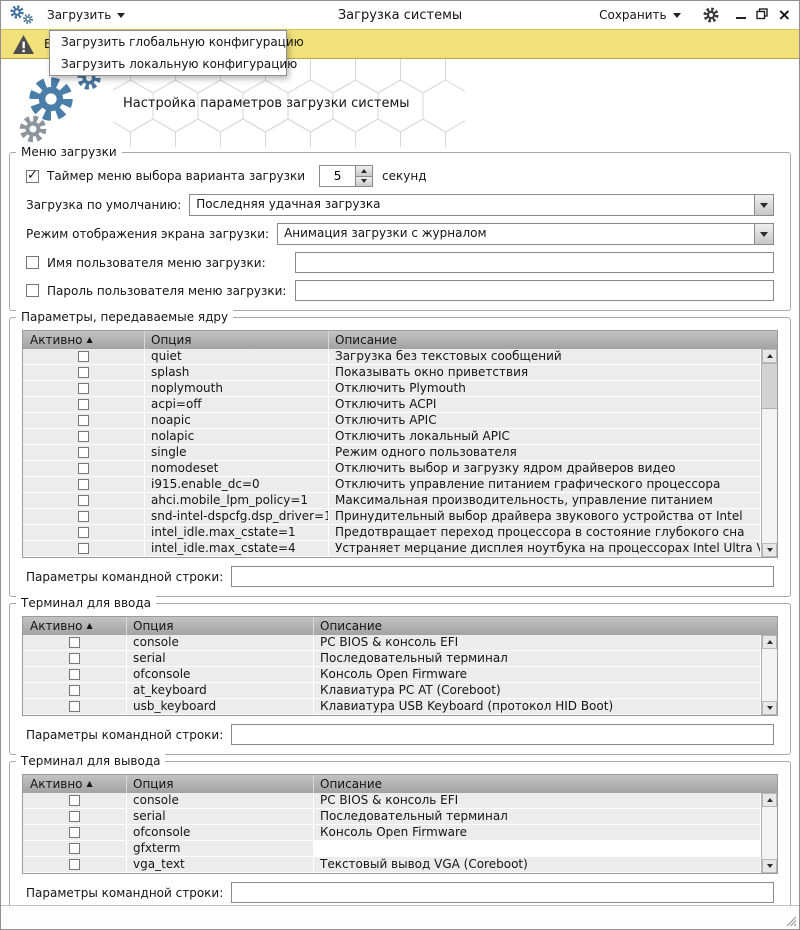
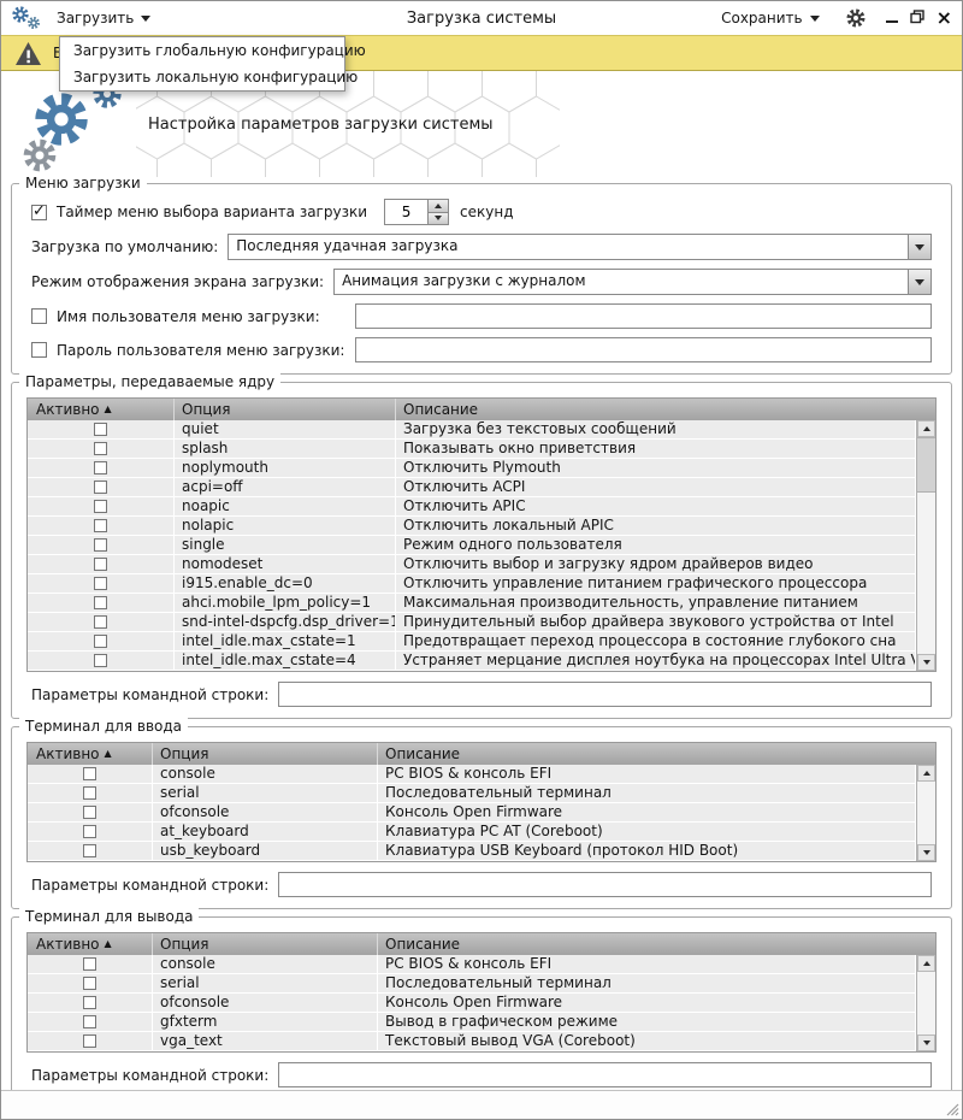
  Загрузить
  Загрузка системы
  Сохранить
  ×
  Загрузить глобальную конфигурацию
  Загрузить локальную конфигурацию
  Настройка параметров загрузки системы
  Меню загрузки
  Таймер меню выбора варианта загрузки
  5
  секунд
  Загрузка по умолчанию:
  Последняя удачная загрузка
  Режим отображения экрана загрузки:
  Анимация загрузки с журналом
  Имя пользователя меню загрузки:
  Пароль пользователя меню загрузки:
  Параметры, передаваемые ядру
  Активно
  ▲
  Опция
  Описание
  quiet
  Загрузка без текстовых сообщений
  splash
  Показывать окно приветствия
  noplymouth
  Отключить Plymouth
  acpi=off
  Отключить ACPI
  noapic
  Отключить APIC
  nolapic
  Отключить локальный APIC
  single
  Режим одного пользователя
  nomodeset
  Отключить выбор и загрузку ядром драйверов видео
  i915.enable_dc=0
  Отключить управление питанием графического процессора
  ahci.mobile_lpm_policy=1
  Максимальная производительность, управление питанием
  snd-intel-dspcfg.dsp_driver=1
  Принудительный выбор драйвера звукового устройства от Intel
  intel_idle.max_cstate=1
  Предотвращает переход процессора в состояние глубокого сна
  intel_idle.max_cstate=4
  Устраняет мерцание дисплея ноутбука на процессорах Intel Ultra
  Параметры командной строки:
  Терминал для ввода
  Активно
  ▲
  Опция
  Описание
  console
  PC BIOS & консоль EFI
  serial
  Последовательный терминал
  ofconsole
  Консоль Open Firmware
  at_keyboard
  Клавиатура PC AT (Coreboot)
  usb_keyboard
  Клавиатура USB Keyboard (протокол HID Boot)
  Параметры командной строки:
  Терминал для вывода
  Активно
  ▲
  Опция
  Описание
  console
  PC BIOS & консоль EFI
  serial
  Последовательный терминал
  ofconsole
  Консоль Open Firmware
  gfxterm
+ Вывод в графическом режиме
  vga_text
  Текстовый вывод VGA (Coreboot)
  Параметры командной строки:
